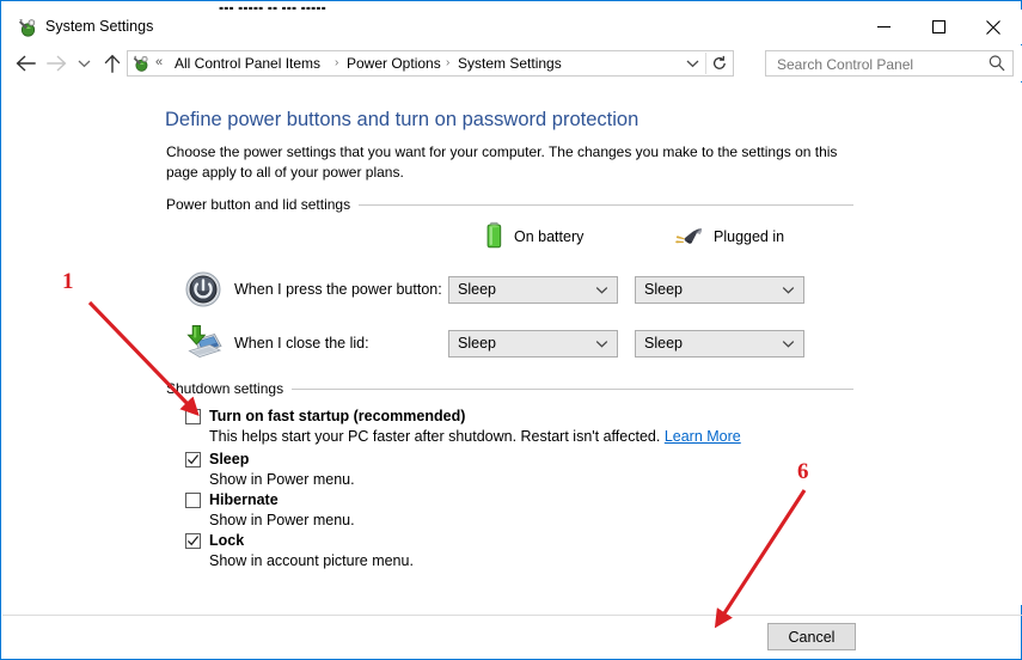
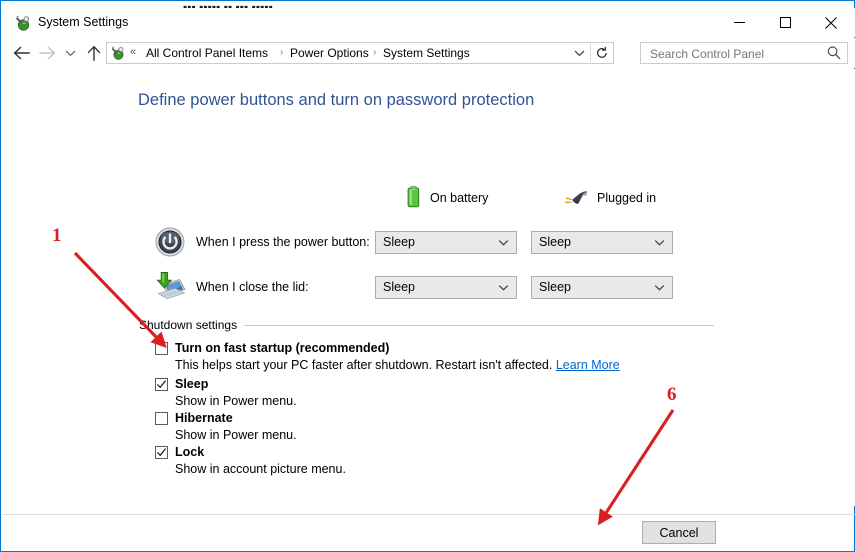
  ▪▪▪ ▪▪▪▪▪ ▪▪ ▪▪▪ ▪▪▪▪▪
  System Settings
  «
  All Control Panel Items
  ›
  Power Options
  ›
  System Settings
  Search Control Panel
  Define power buttons and turn on password protection
- Choose the power settings that you want for your computer. The changes you make to the settings on this page apply to all of your power plans.
- Power button and lid settings
  On battery
  Plugged in
  When I press the power button:
  Sleep
  Sleep
  When I close the lid:
  Sleep
  Sleep
  hutdown settings
  Turn on fast startup (recommended)
  This helps start your PC faster after shutdown. Restart isn't affected. Learn More
  Sleep
  Show in Power menu.
  Hibernate
  Show in Power menu.
  Lock
  Show in account picture menu.
  Cancel
  1
  6
